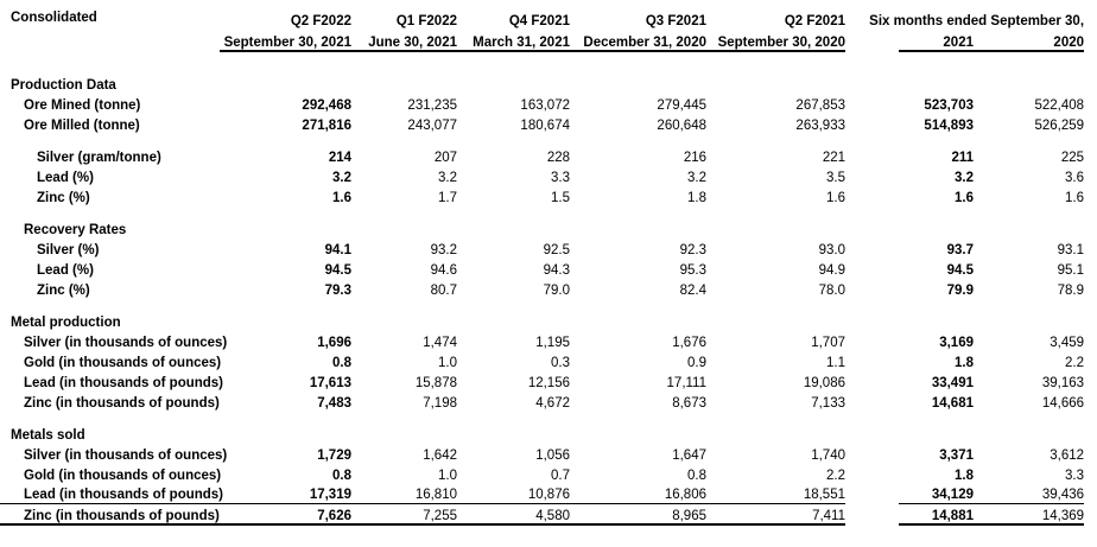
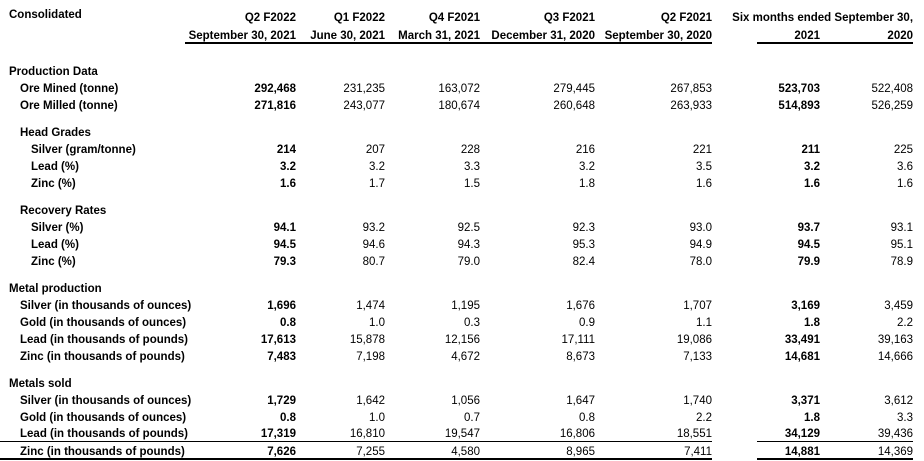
  Consolidated	Q2 F2022	Q1 F2022	Q4 F2021	Q3 F2021	Q2 F2021	Six months ended September 30,
  	September 30, 2021	June 30, 2021	March 31, 2021	December 31, 2020	September 30, 2020		2021	2020
  Production Data
  Ore Mined (tonne)	292,468	231,235	163,072	279,445	267,853		523,703	522,408
  Ore Milled (tonne)	271,816	243,077	180,674	260,648	263,933		514,893	526,259
+ Head Grades
  Silver (gram/tonne)	214	207	228	216	221		211	225
  Lead (%)	3.2	3.2	3.3	3.2	3.5		3.2	3.6
  Zinc (%)	1.6	1.7	1.5	1.8	1.6		1.6	1.6
  Recovery Rates
  Silver (%)	94.1	93.2	92.5	92.3	93.0		93.7	93.1
  Lead (%)	94.5	94.6	94.3	95.3	94.9		94.5	95.1
  Zinc (%)	79.3	80.7	79.0	82.4	78.0		79.9	78.9
  Metal production
  Silver (in thousands of ounces)	1,696	1,474	1,195	1,676	1,707		3,169	3,459
  Gold (in thousands of ounces)	0.8	1.0	0.3	0.9	1.1		1.8	2.2
  Lead (in thousands of pounds)	17,613	15,878	12,156	17,111	19,086		33,491	39,163
  Zinc (in thousands of pounds)	7,483	7,198	4,672	8,673	7,133		14,681	14,666
  Metals sold
  Silver (in thousands of ounces)	1,729	1,642	1,056	1,647	1,740		3,371	3,612
  Gold (in thousands of ounces)	0.8	1.0	0.7	0.8	2.2		1.8	3.3
- Lead (in thousands of pounds)	17,319	16,810	10,876	16,806	18,551		34,129	39,436
+ Lead (in thousands of pounds)	17,319	16,810	19,547	16,806	18,551		34,129	39,436
  Zinc (in thousands of pounds)	7,626	7,255	4,580	8,965	7,411		14,881	14,369
